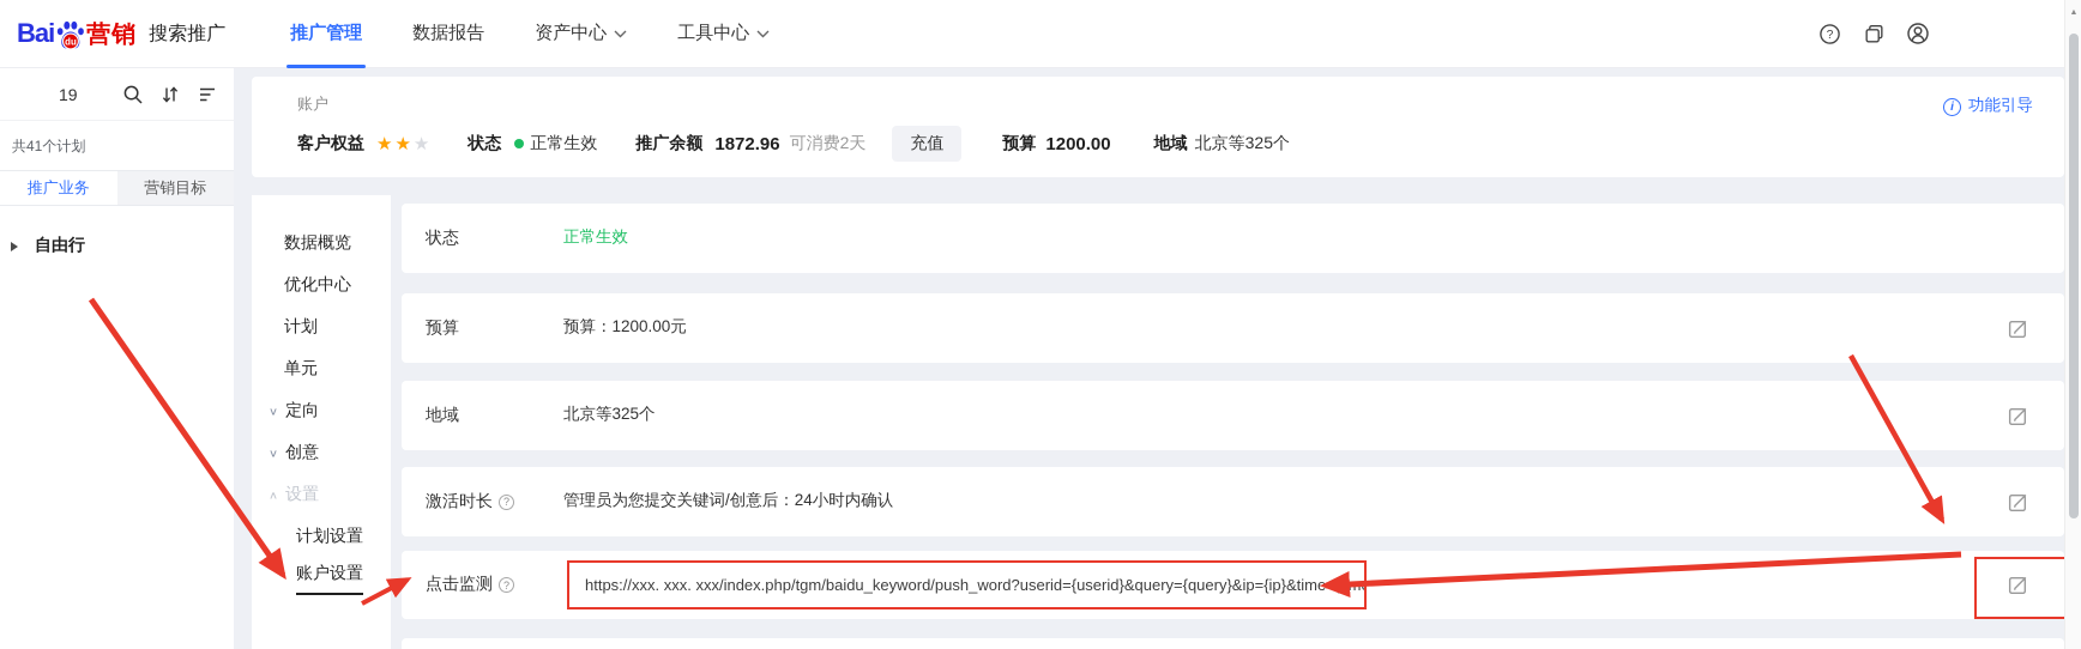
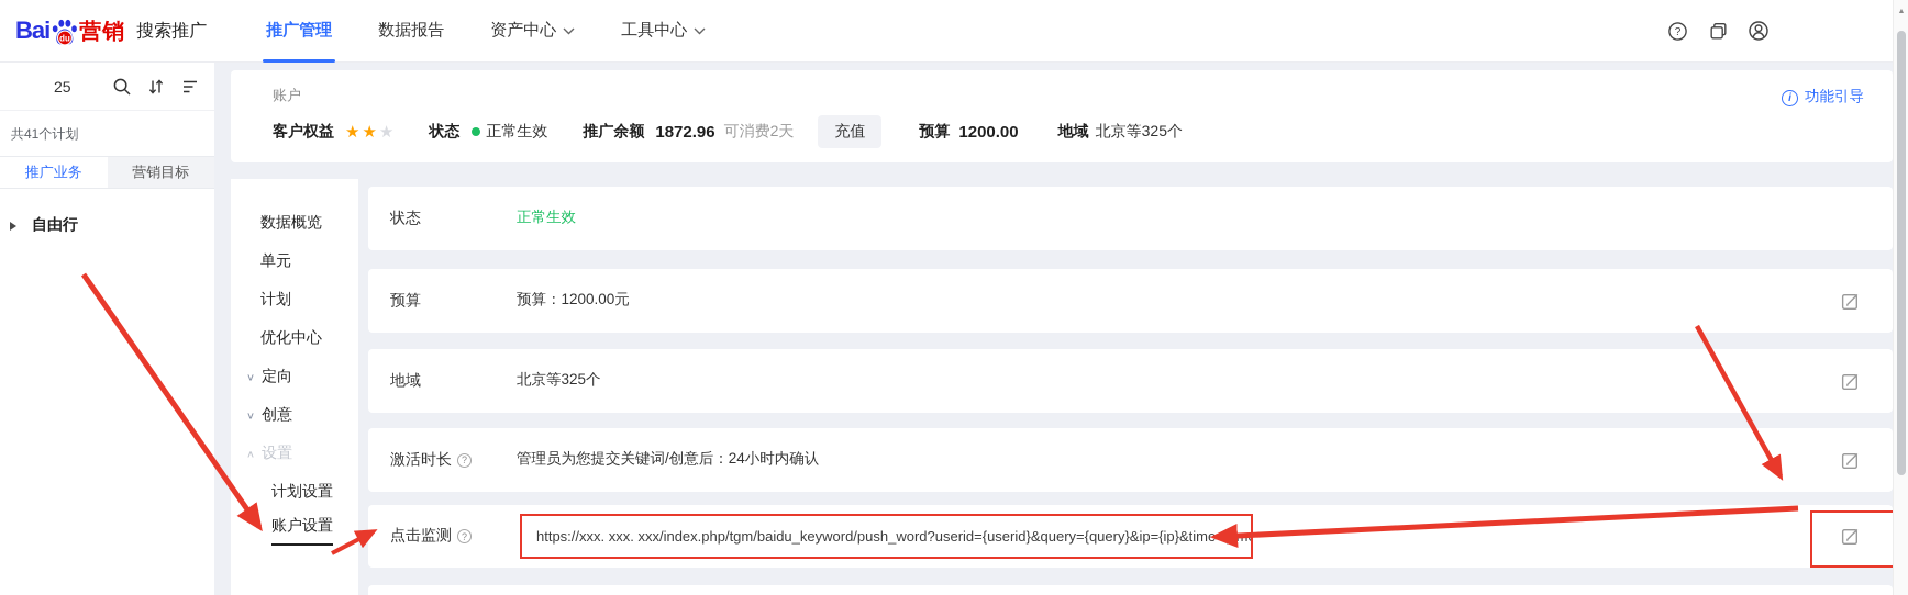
  Bai
  du
  营销
  搜索推广
  推广管理
  数据报告
  资产中心
  工具中心
  ?
- 19
+ 25
  共41个计划
  推广业务
  营销目标
  自由行
  账户
  客户权益
  ★★★
  状态
  正常生效
  推广余额
  1872.96
  可消费2天
  充值
  预算
  1200.00
  地域
  北京等325个
  i
  功能引导
  数据概览
- 优化中心
+ 单元
  计划
- 单元
+ 优化中心
  ∨
  定向
  ∨
  创意
  ∧
  设置
  计划设置
  账户设置
  状态
  正常生效
  预算
  预算：1200.00元
  地域
  北京等325个
  激活时长
  ?
  管理员为您提交关键词/创意后：24小时内确认
  点击监测
  ?
  https://xxx. xxx. xxx/index.php/tgm/baidu_keyword/push_word?userid={userid}&query={query}&ip={ip}&time
